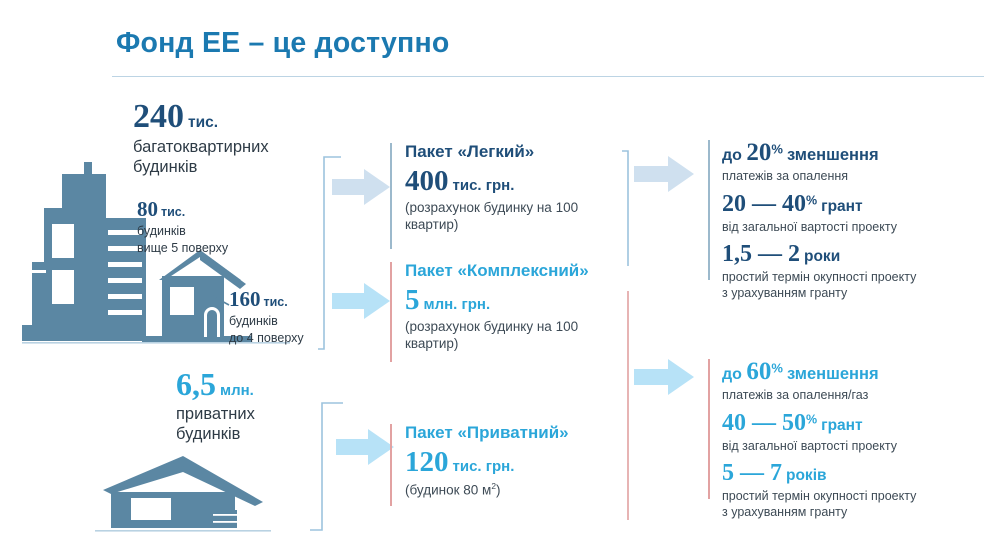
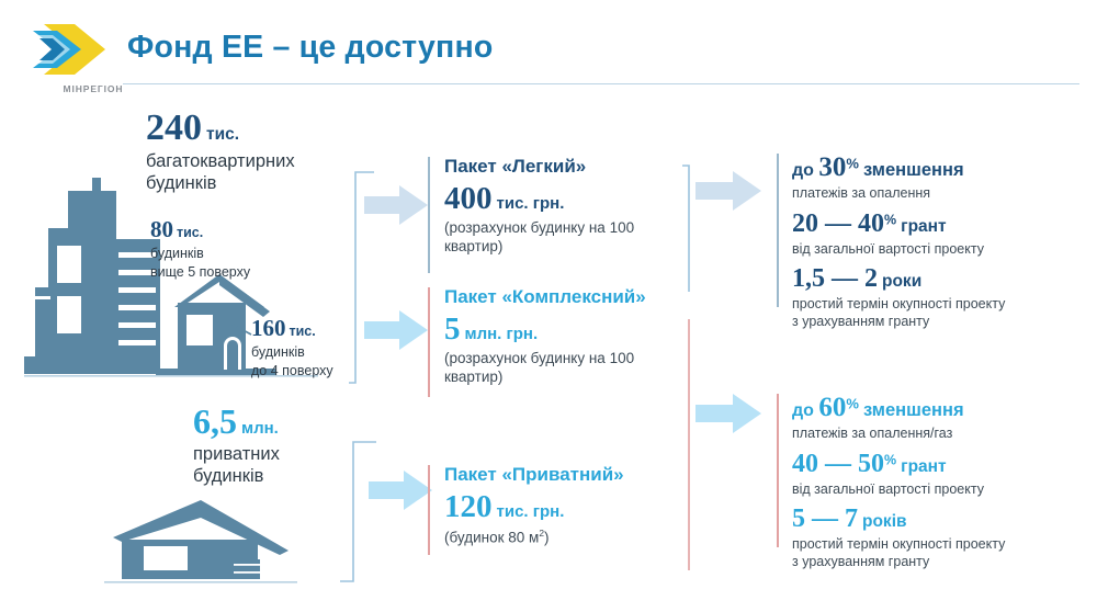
+ МІНРЕГІОН
  Фонд ЕЕ – це доступно
  240 тис.
  багатоквартирних
  будинків
  80 тис.
  будинків
  вище 5 поверху
  160 тис.
  будинків
  до 4 поверху
  6,5 млн.
  приватних
  будинків
  Пакет «Легкий»
  400 тис. грн.
  (розрахунок будинку на 100
  квартир)
  Пакет «Комплексний»
  5 млн. грн.
  (розрахунок будинку на 100
  квартир)
  Пакет «Приватний»
  120 тис. грн.
  (будинок 80 м2)
- до 20% зменшення
+ до 30% зменшення
  платежів за опалення
  20 — 40% грант
  від загальної вартості проекту
  1,5 — 2 роки
  простий термін окупності проекту
  з урахуванням гранту
  до 60% зменшення
  платежів за опалення/газ
  40 — 50% грант
  від загальної вартості проекту
  5 — 7 років
  простий термін окупності проекту
  з урахуванням гранту
